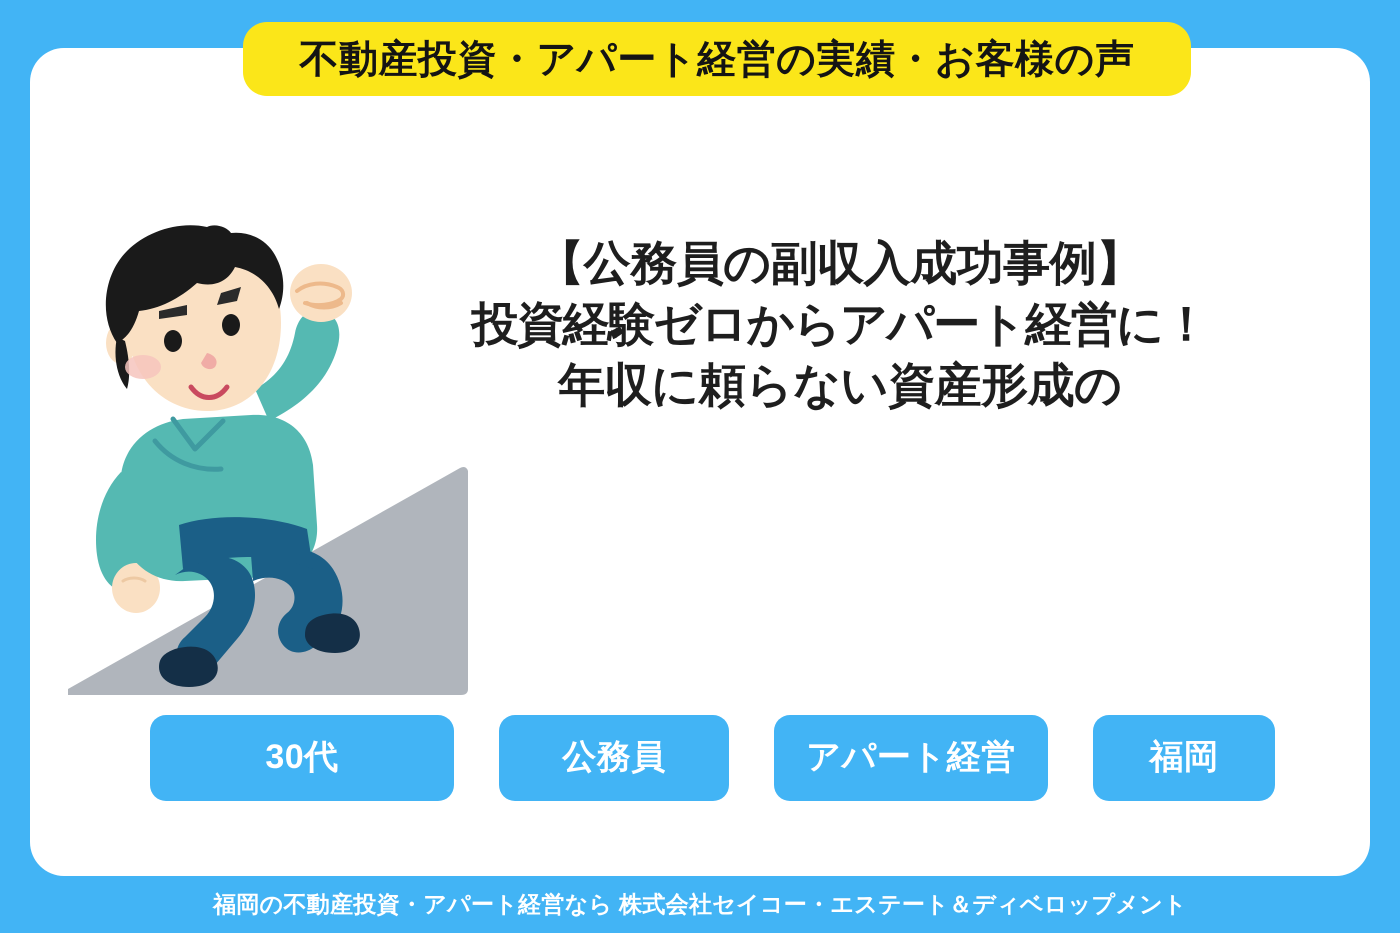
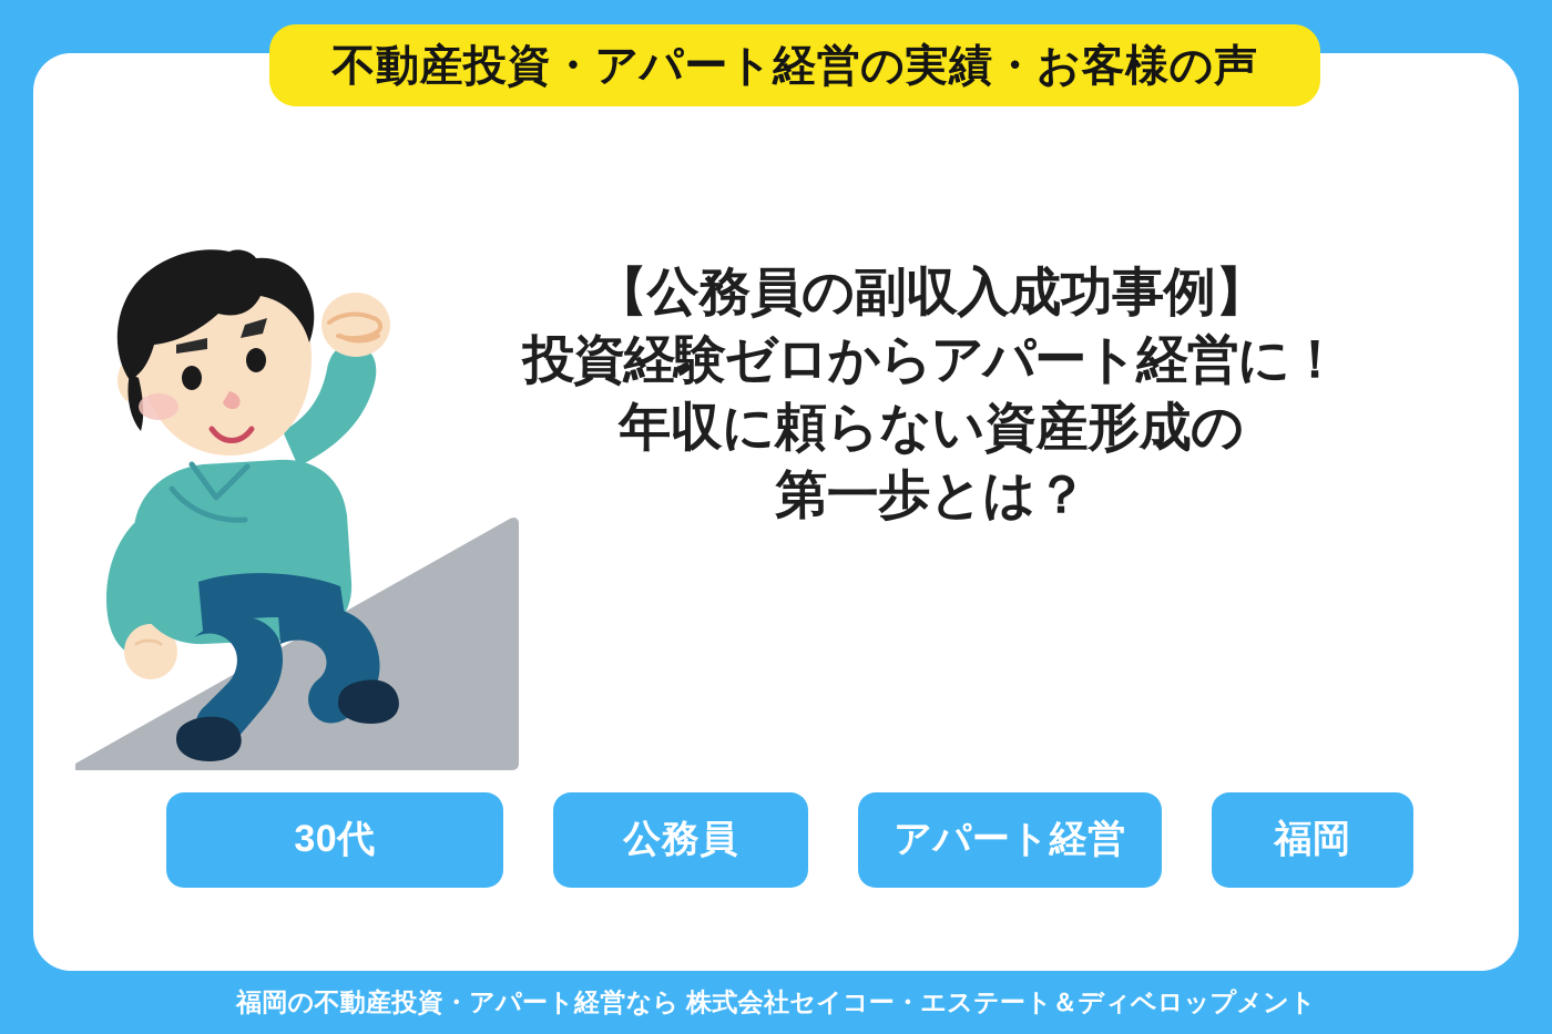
  不動産投資・アパート経営の実績・お客様の声
  【公務員の副収入成功事例】
  投資経験ゼロからアパート経営に！
  年収に頼らない資産形成の
+ 第一歩とは？
  30代
  公務員
  アパート経営
  福岡
  福岡の不動産投資・アパート経営なら 株式会社セイコー・エステート＆ディベロップメント
